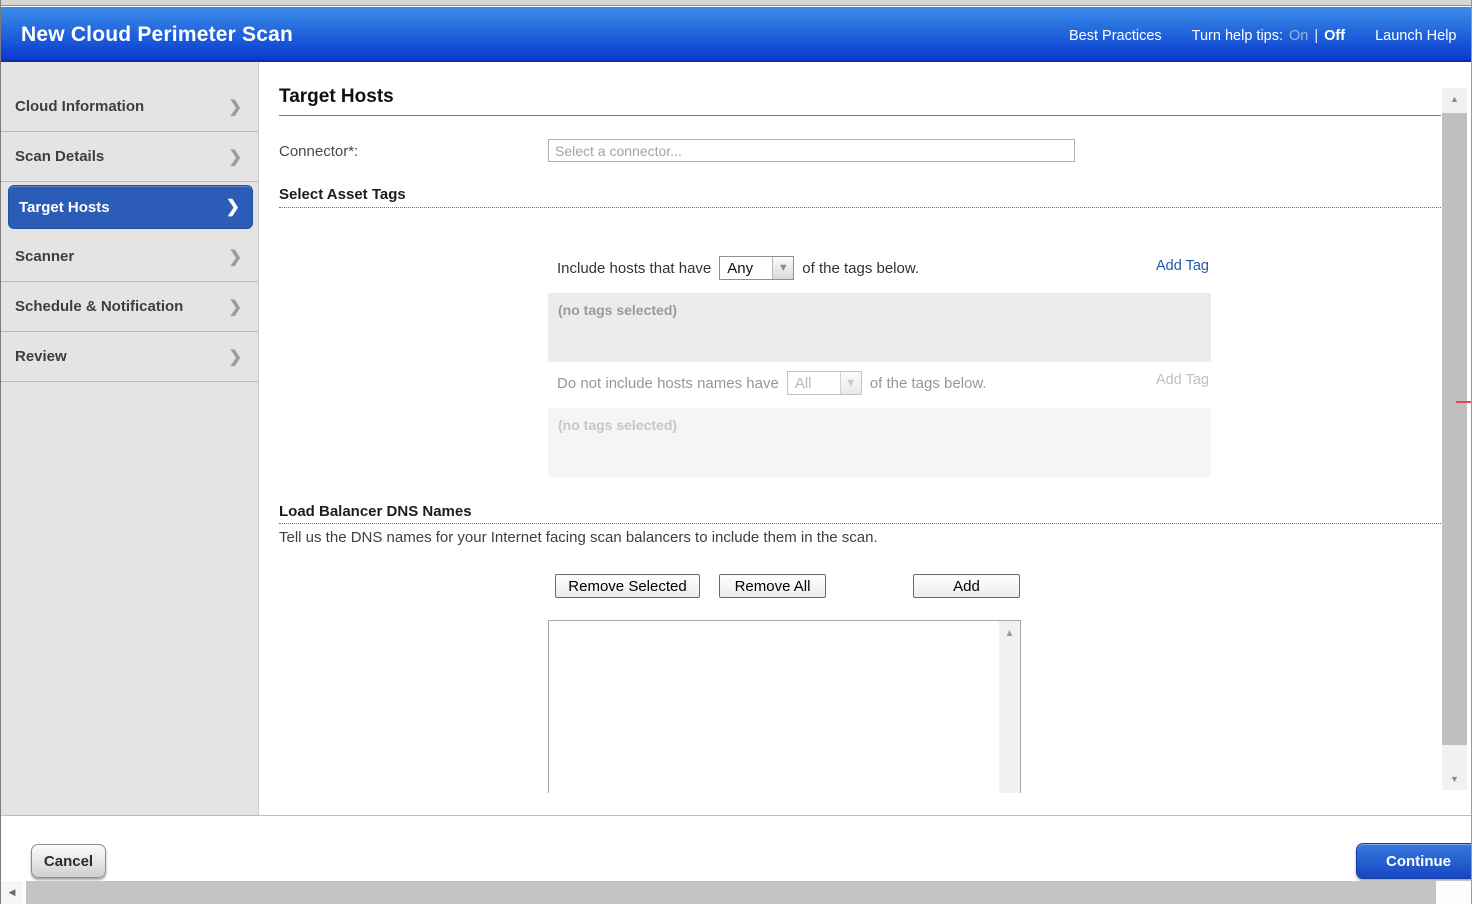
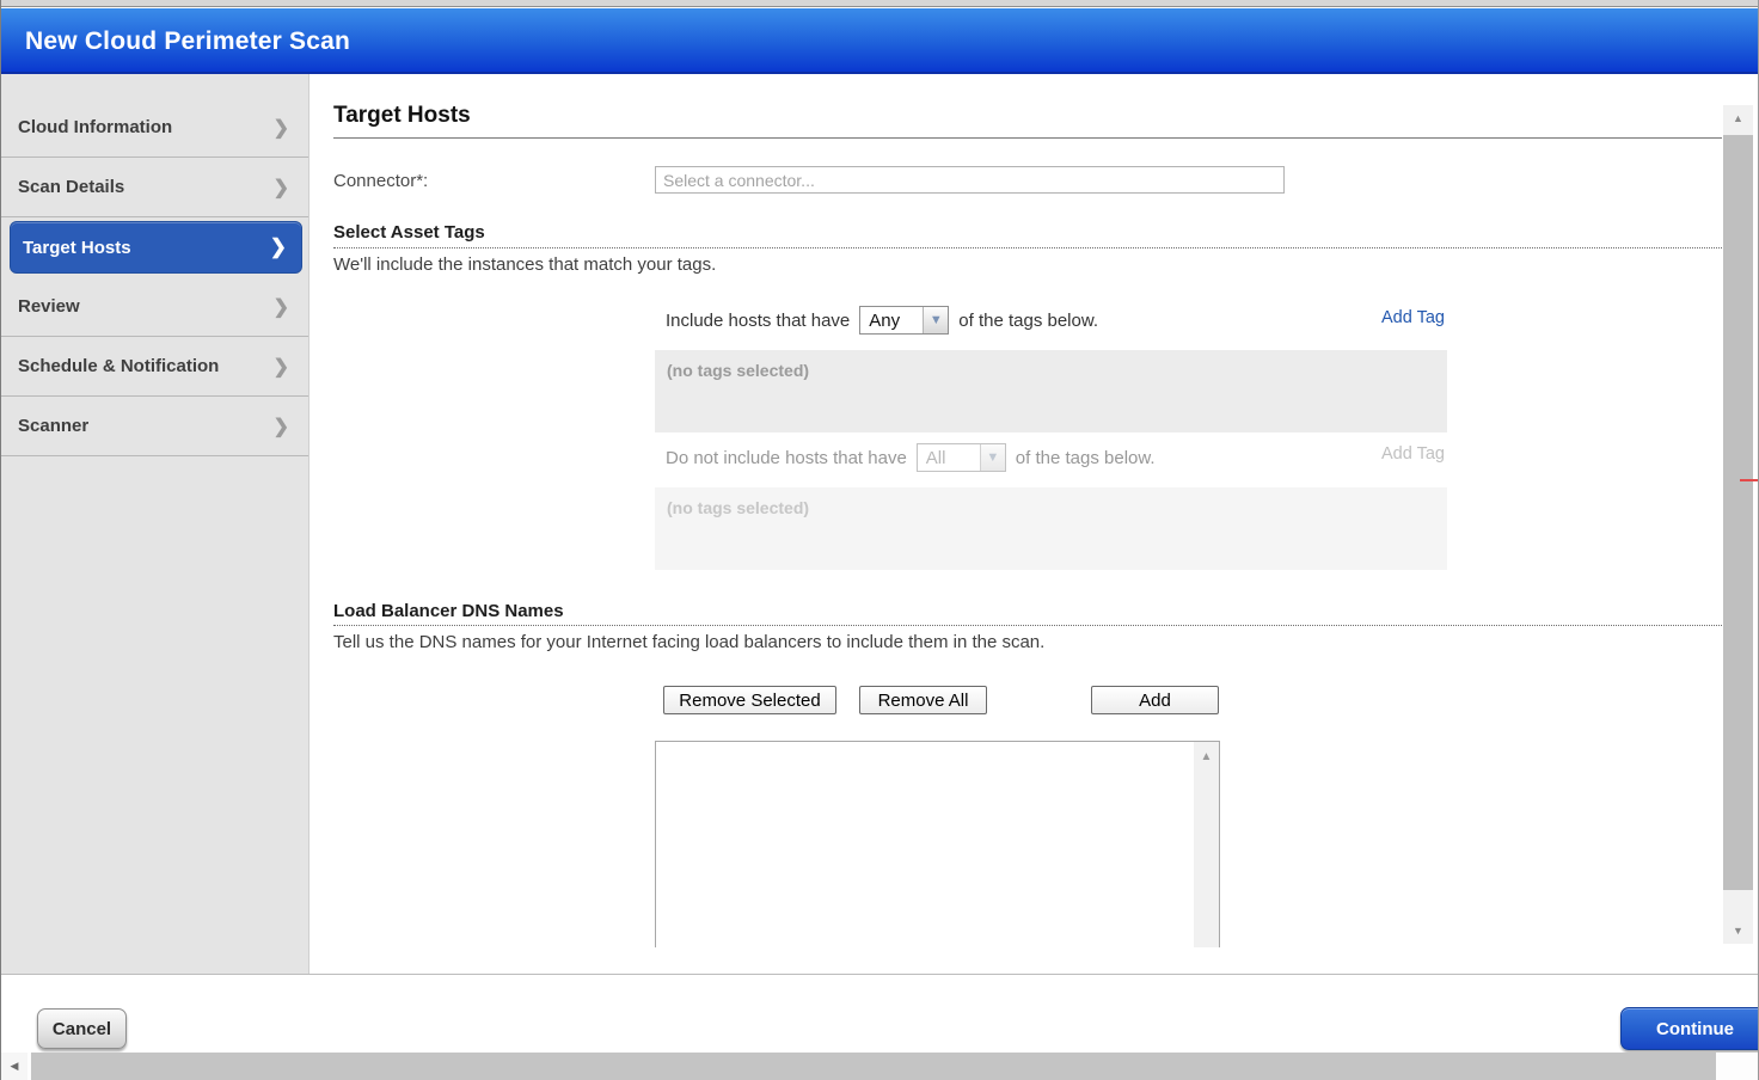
  New Cloud Perimeter Scan
- Best Practices
- Turn help tips:
- On
- |
- Off
- Launch Help
  Cloud Information
  ❯
  Scan Details
  ❯
  Target Hosts
  ❯
- Scanner
+ Review
  ❯
  Schedule & Notification
  ❯
- Review
+ Scanner
  ❯
  Target Hosts
  Connector*:
  Select a connector...
  Select Asset Tags
+ We'll include the instances that match your tags.
  Include hosts that have
  Any
  ▼
  of the tags below.
  Add Tag
  (no tags selected)
- Do not include hosts names have
+ Do not include hosts that have
  All
  ▼
  of the tags below.
  Add Tag
  (no tags selected)
  Load Balancer DNS Names
- Tell us the DNS names for your Internet facing scan balancers to include them in the scan.
+ Tell us the DNS names for your Internet facing load balancers to include them in the scan.
  Remove Selected
  Remove All
  Add
  ▲
  ▲
  ▼
  Cancel
  Continue
  ◀
